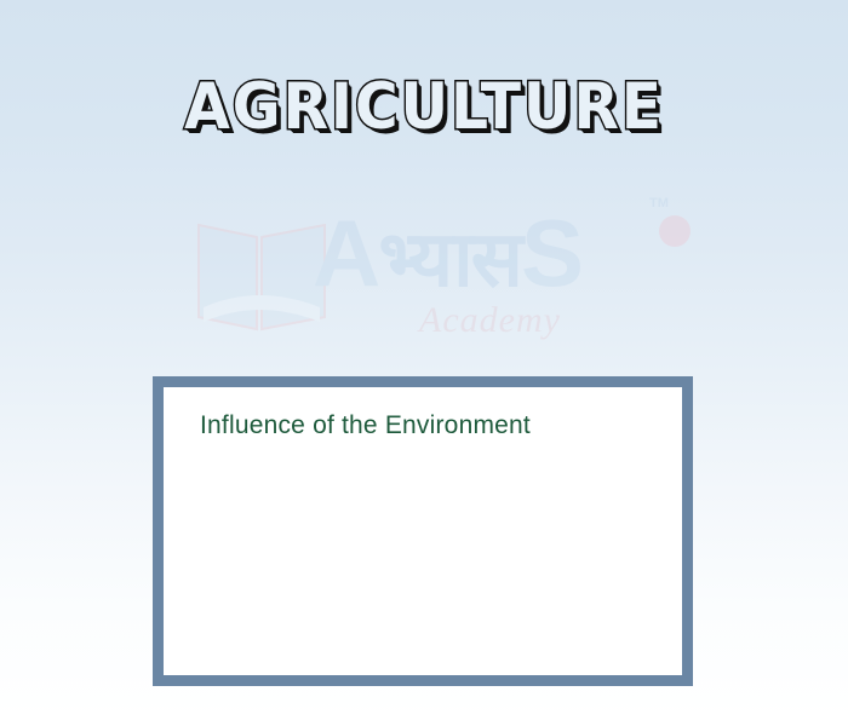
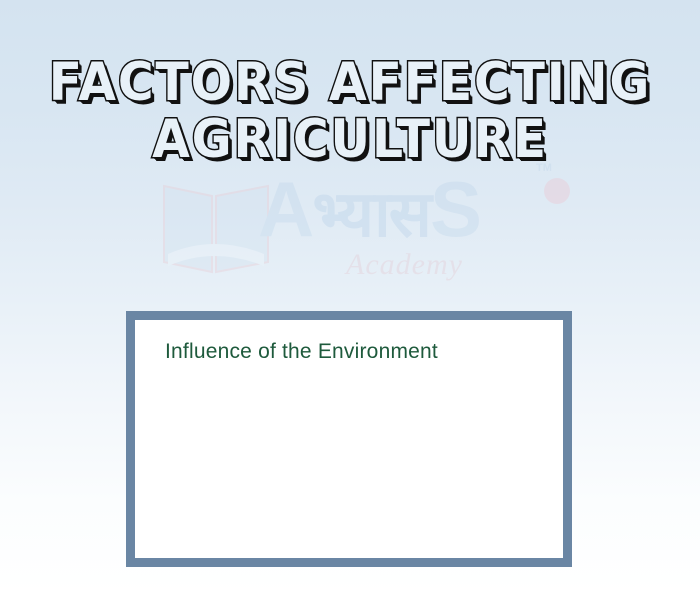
+ FACTORS AFFECTING
  AGRICULTURE
  Influence of the Environment
